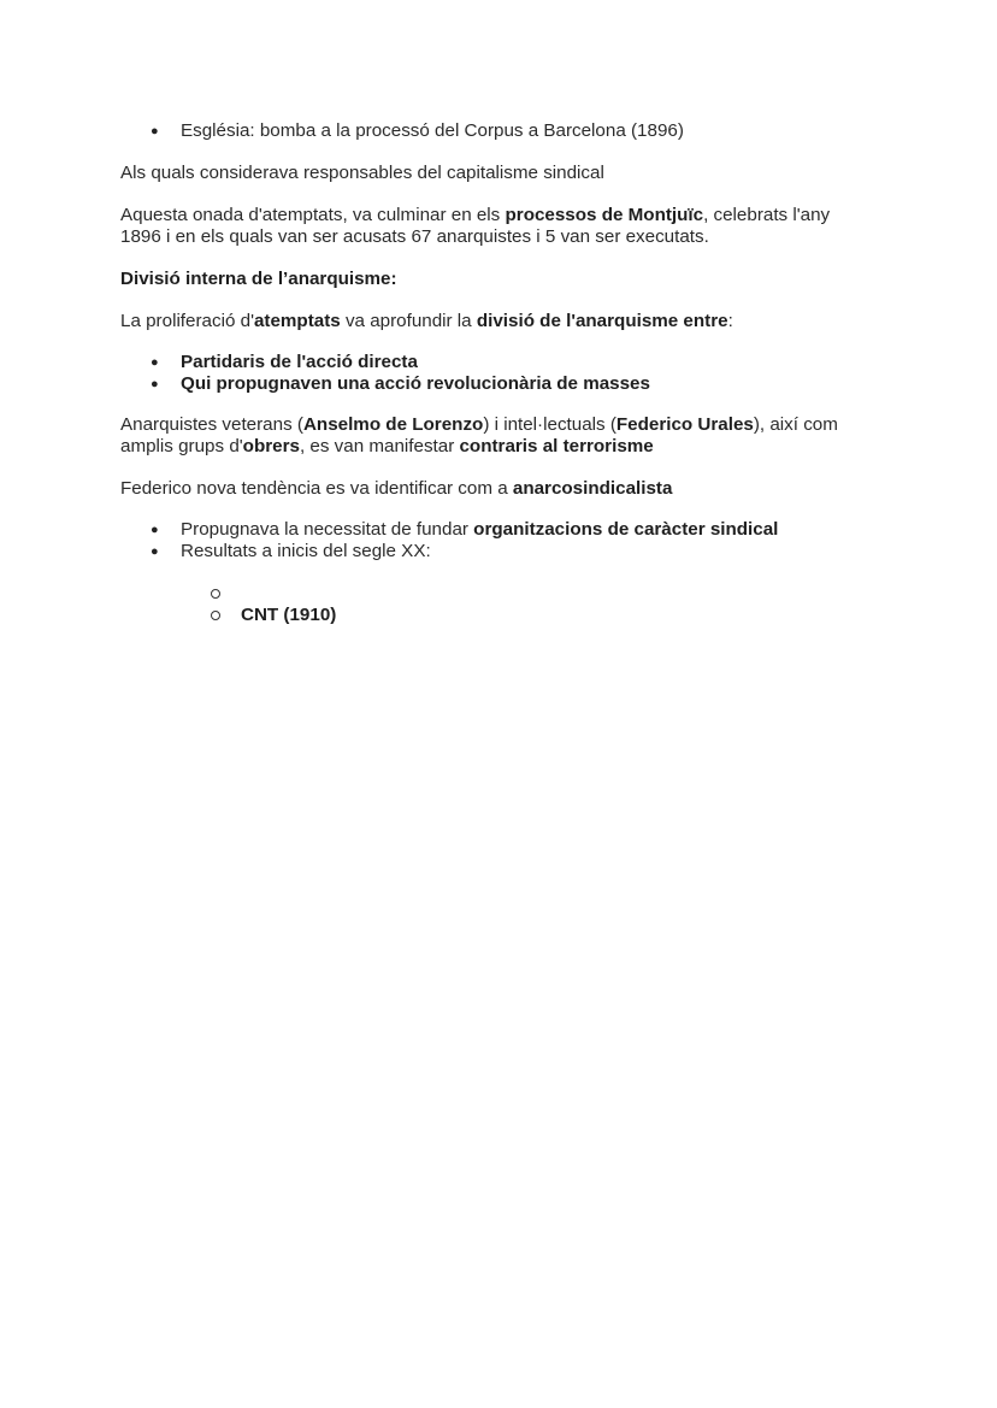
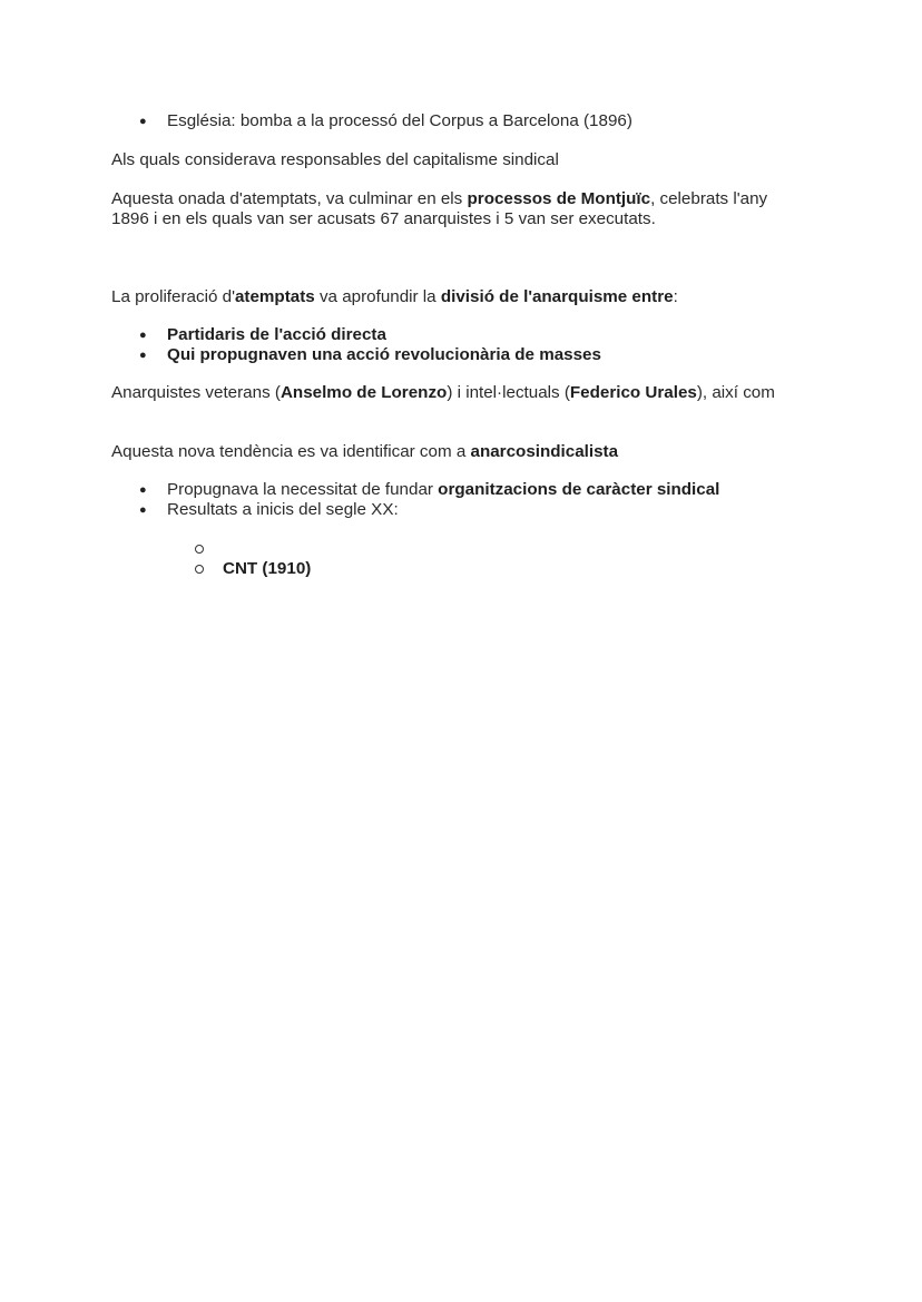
  ●
  Església: bomba a la processó del Corpus a Barcelona (1896)
  Als quals considerava responsables del capitalisme sindical
  Aquesta onada d'atemptats, va culminar en els processos de Montjuïc, celebrats l'any
  1896 i en els quals van ser acusats 67 anarquistes i 5 van ser executats.
- Divisió interna de l’anarquisme:
  La proliferació d'atemptats va aprofundir la divisió de l'anarquisme entre:
  ●
  Partidaris de l'acció directa
  ●
  Qui propugnaven una acció revolucionària de masses
  Anarquistes veterans (Anselmo de Lorenzo) i intel·lectuals (Federico Urales), així com
- amplis grups d'obrers, es van manifestar contraris al terrorisme
- Federico nova tendència es va identificar com a anarcosindicalista
+ Aquesta nova tendència es va identificar com a anarcosindicalista
  ●
  Propugnava la necessitat de fundar organitzacions de caràcter sindical
  ●
  Resultats a inicis del segle XX:
  CNT (1910)
